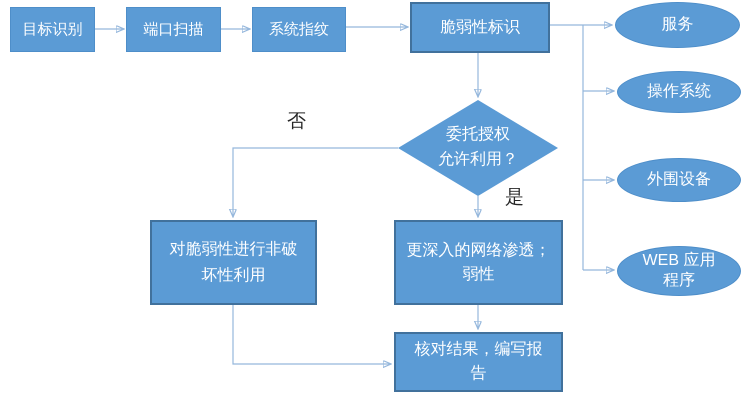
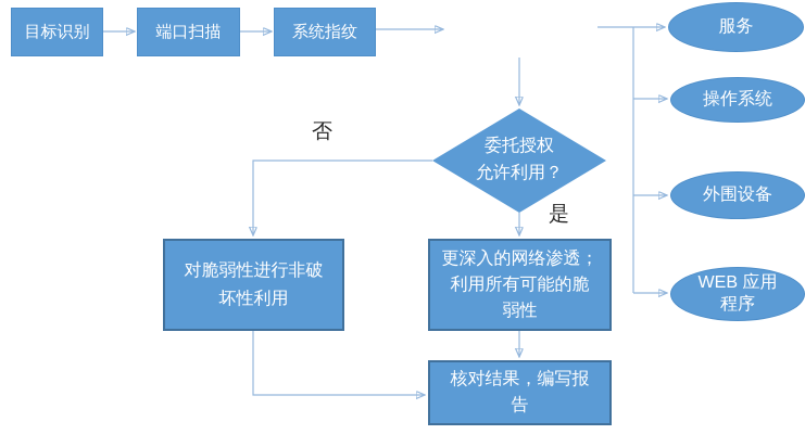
  目标识别
  端口扫描
  系统指纹
- 脆弱性标识
  服务
  操作系统
  外围设备
  WEB 应用程序
  委托授权
  允许利用？
  否
  是
  对脆弱性进行非破
  坏性利用
  更深入的网络渗透；
+ 利用所有可能的脆
  弱性
  核对结果，编写报
  告
